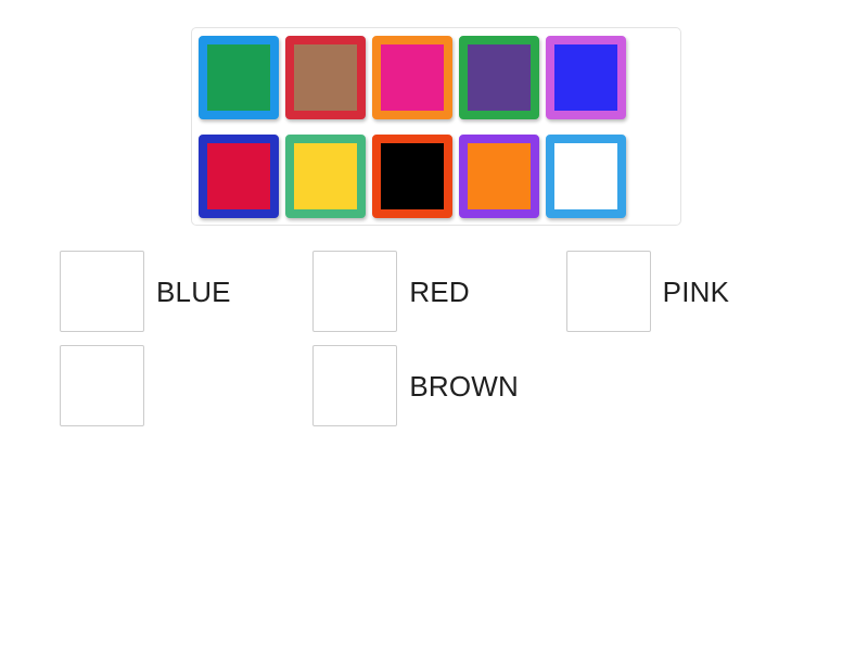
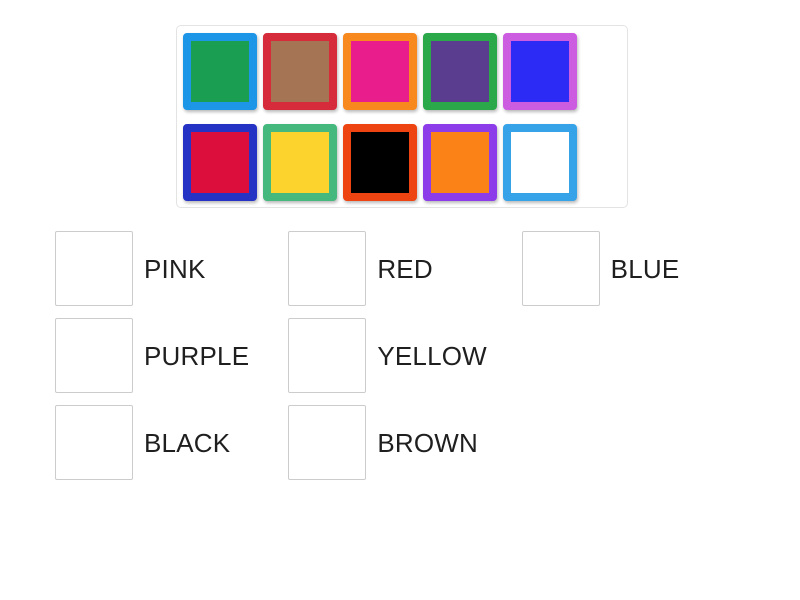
- BLUE
+ PINK
  RED
- PINK
+ BLUE
+ PURPLE
+ YELLOW
+ BLACK
  BROWN
